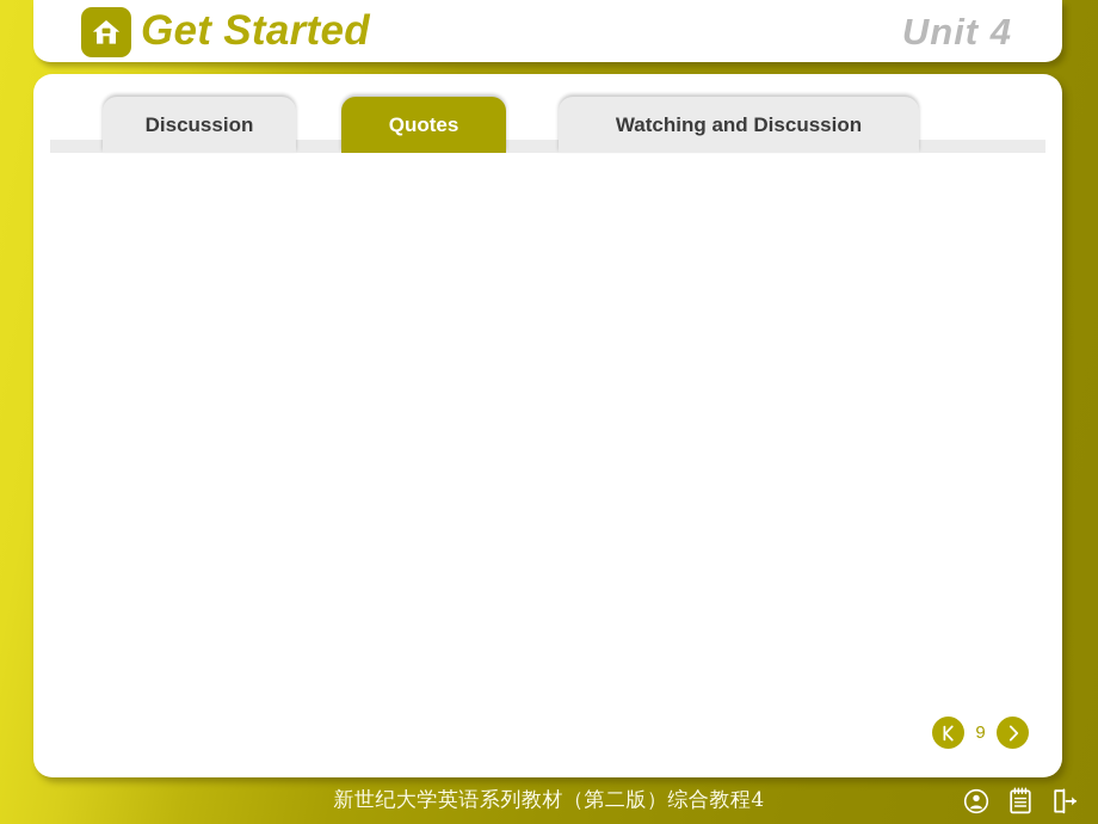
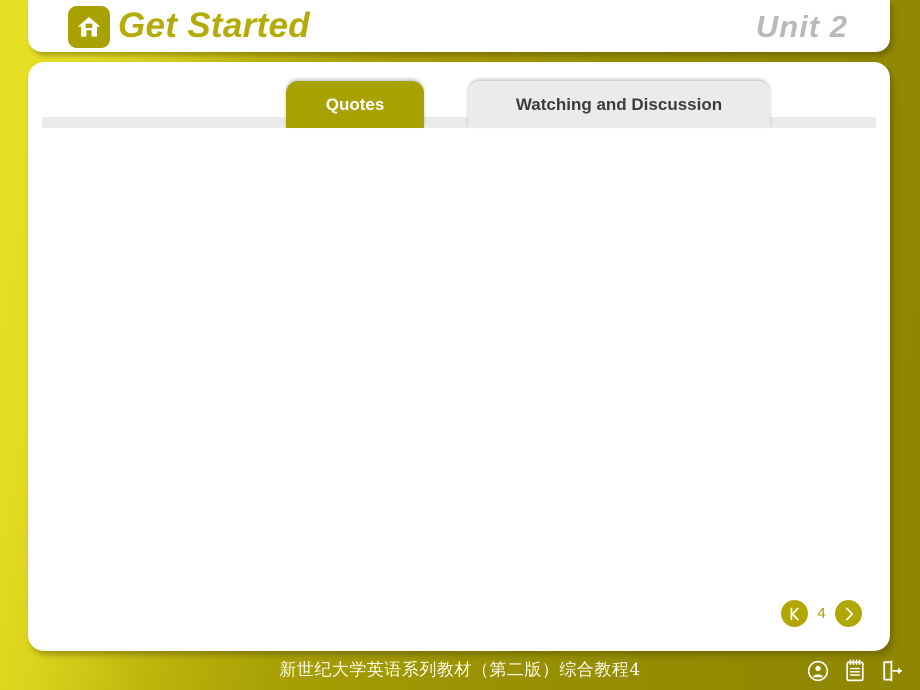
  Get Started
- Unit 4
+ Unit 2
- Discussion
  Quotes
  Watching and Discussion
- 9
+ 4
  新世纪大学英语系列教材（第二版）综合教程4
